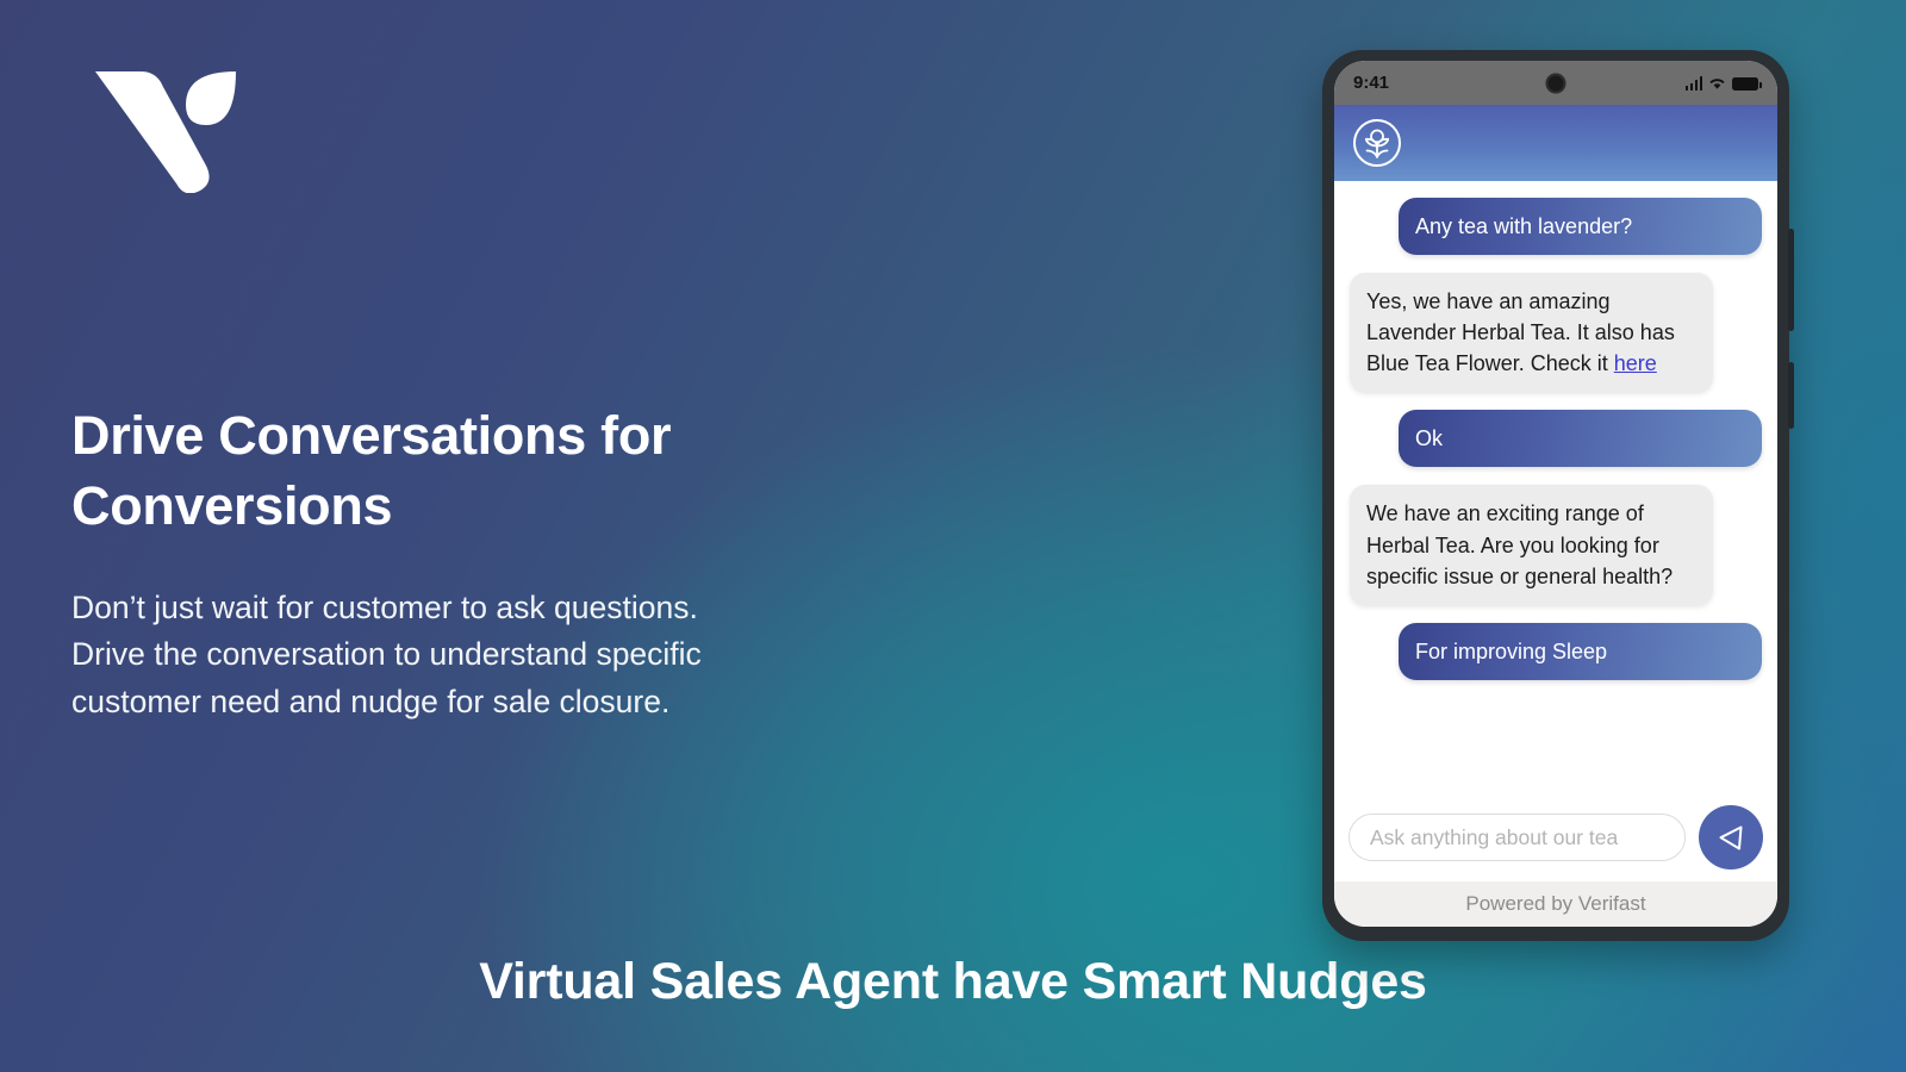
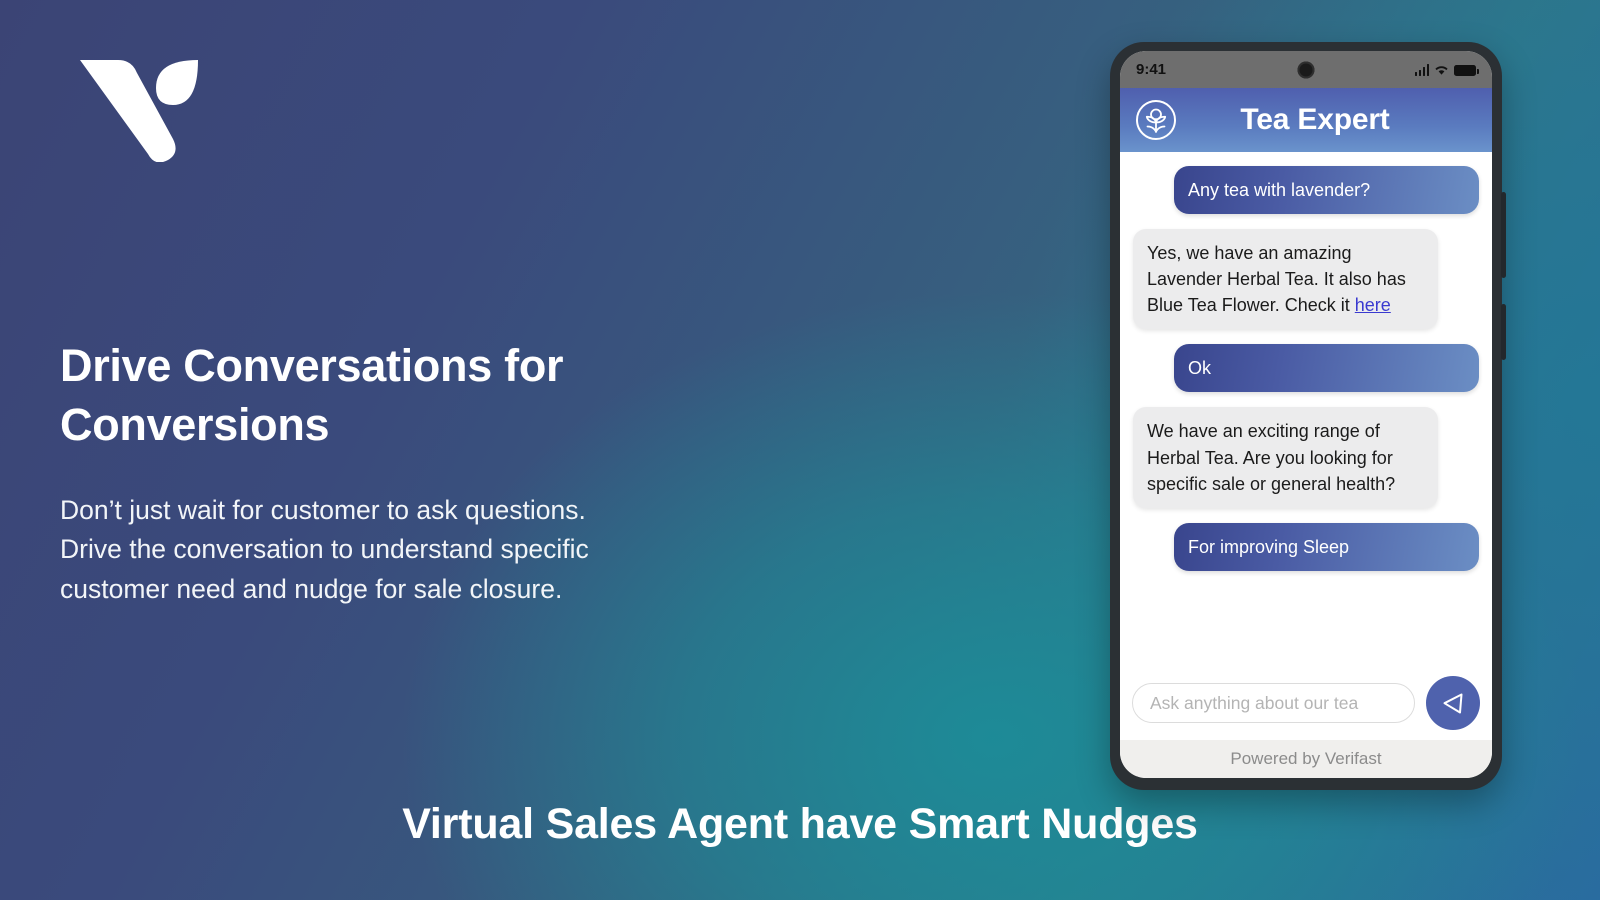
  Drive Conversations for Conversions
  Don’t just wait for customer to ask questions.
  Drive the conversation to understand specific
  customer need and nudge for sale closure.
  Virtual Sales Agent have Smart Nudges
  9:41
+ Tea Expert
  Any tea with lavender?
  Yes, we have an amazing Lavender Herbal Tea. It also has Blue Tea Flower. Check it here
  Ok
- We have an exciting range of Herbal Tea. Are you looking for specific issue or general health?
+ We have an exciting range of Herbal Tea. Are you looking for specific sale or general health?
  For improving Sleep
  Ask anything about our tea
  Powered by Verifast
